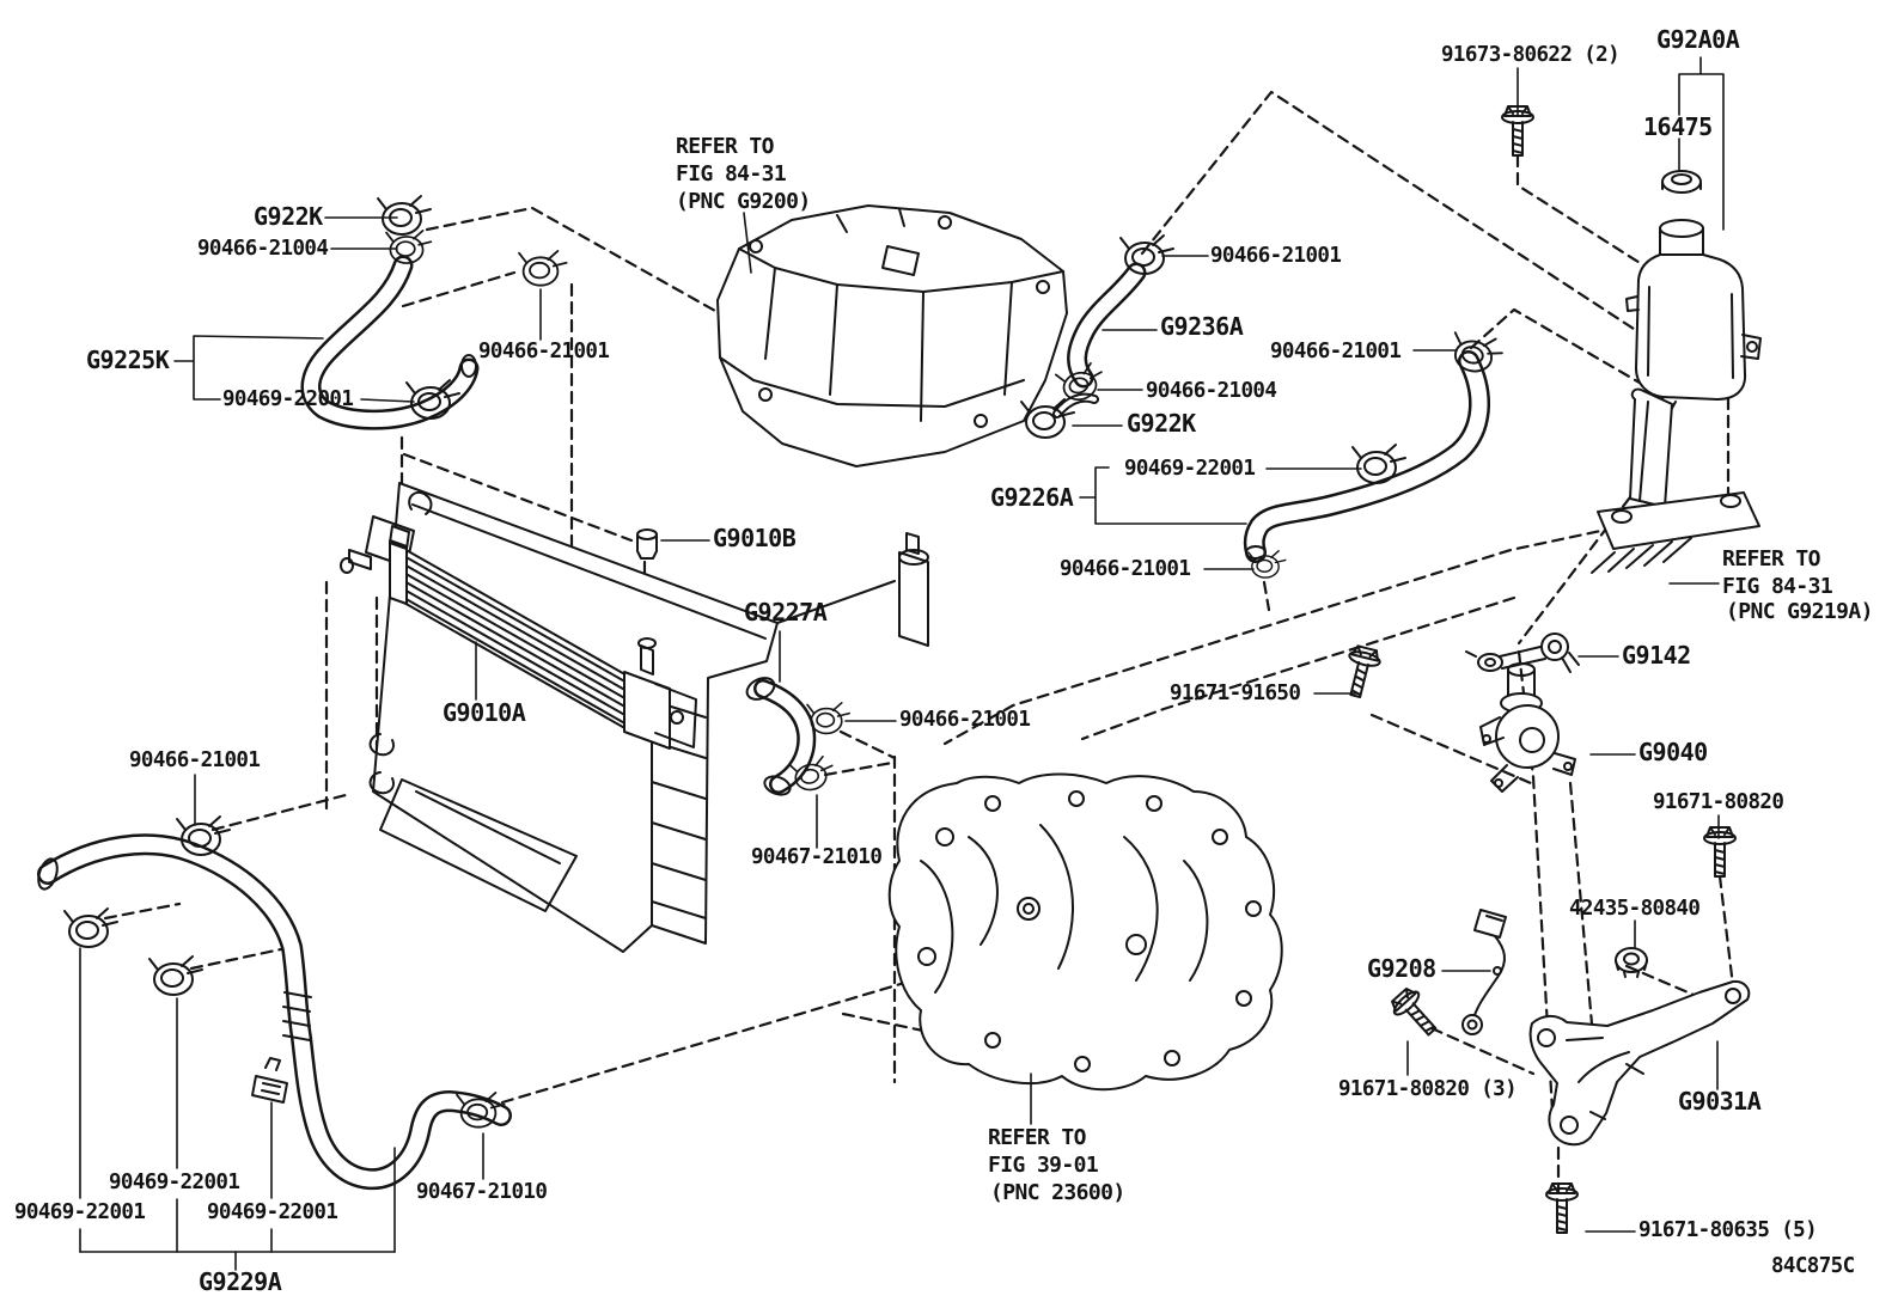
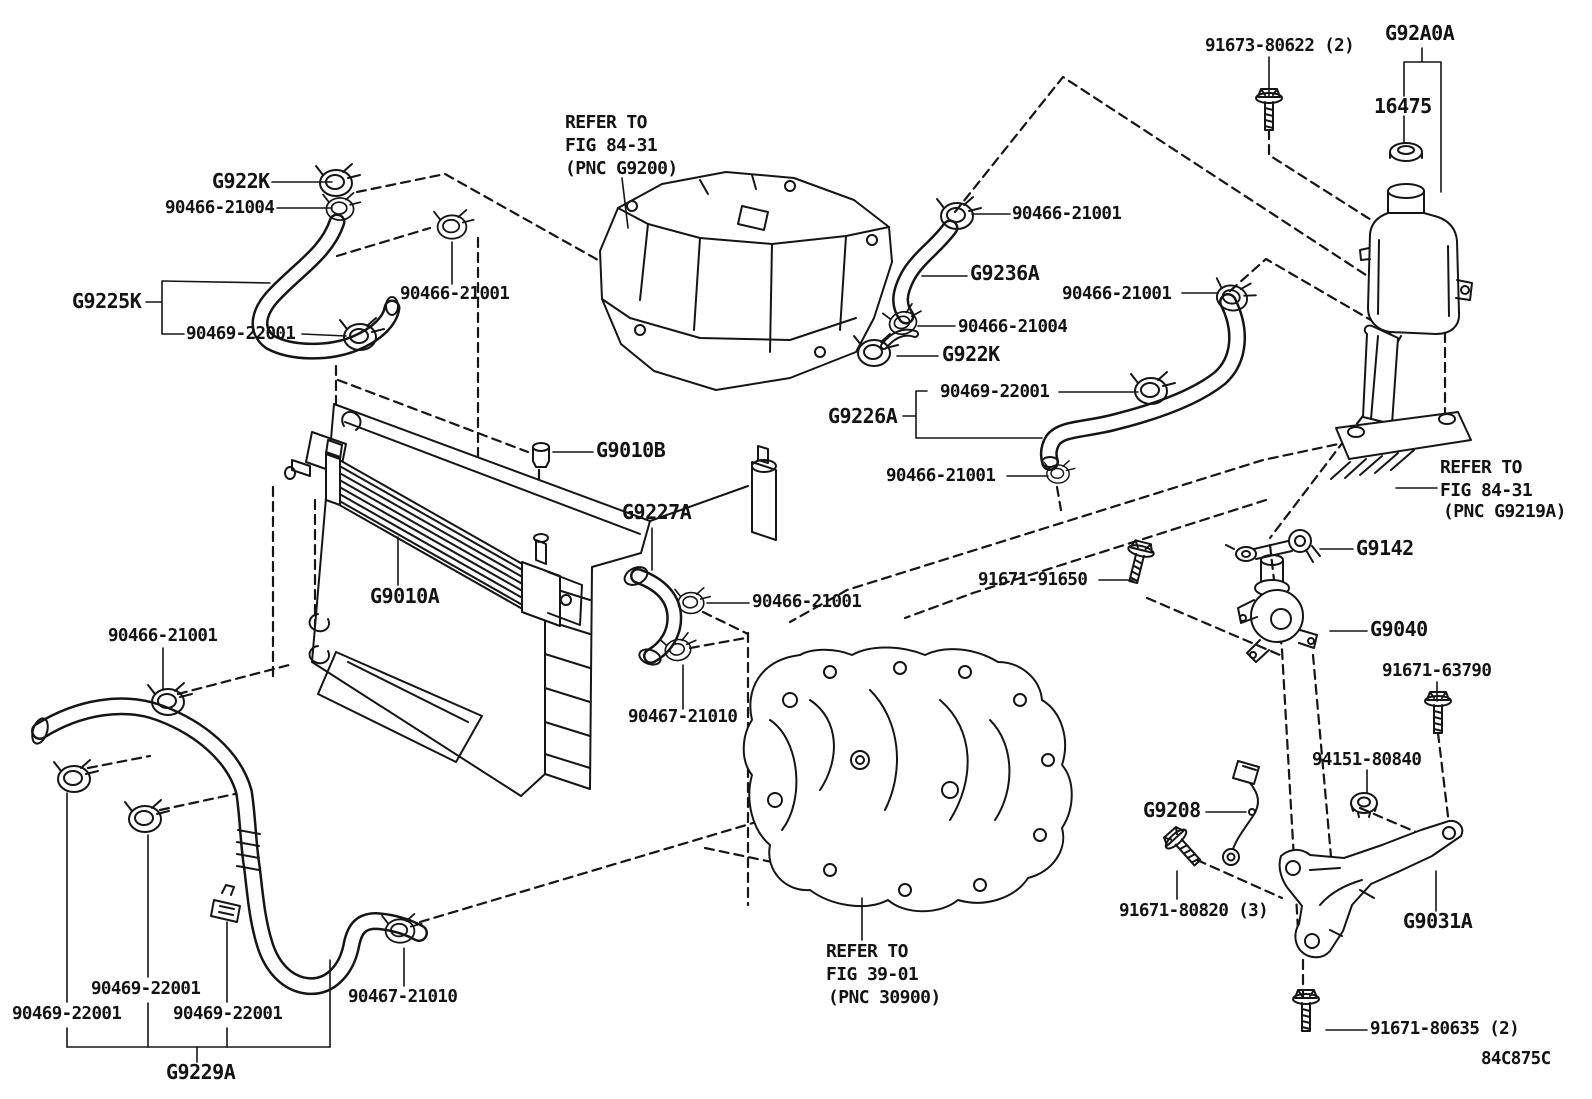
  G922K
  90466-21004
  G9225K
  90469-22001
  90466-21001
  REFER TO
  FIG 84-31
  (PNC G9200)
  91673-80622 (2)
  G92A0A
  16475
  90466-21001
  G9236A
  90466-21001
  90466-21004
  G922K
  90469-22001
  G9226A
  90466-21001
  REFER TO
  FIG 84-31
  (PNC G9219A)
  G9010B
  G9227A
  90466-21001
  G9142
  91671-91650
  G9010A
  G9040
  90467-21010
- 91671-80820
+ 91671-63790
- 42435-80840
+ 94151-80840
  G9208
  90466-21001
  REFER TO
  FIG 39-01
- (PNC 23600)
+ (PNC 30900)
  91671-80820 (3)
  G9031A
- 91671-80635 (5)
+ 91671-80635 (2)
  90469-22001
  90469-22001
  90469-22001
  90467-21010
  G9229A
  84C875C
